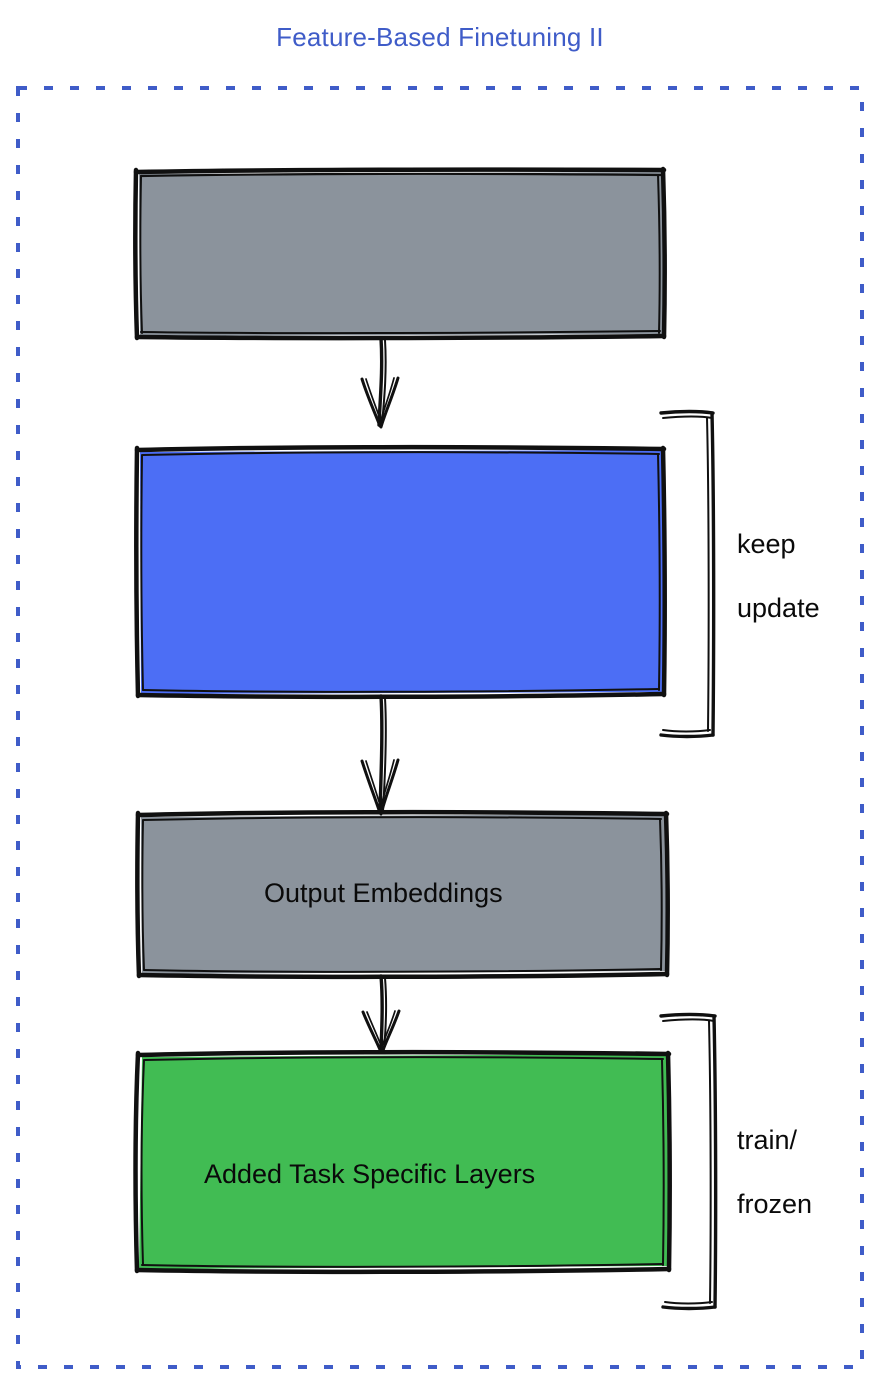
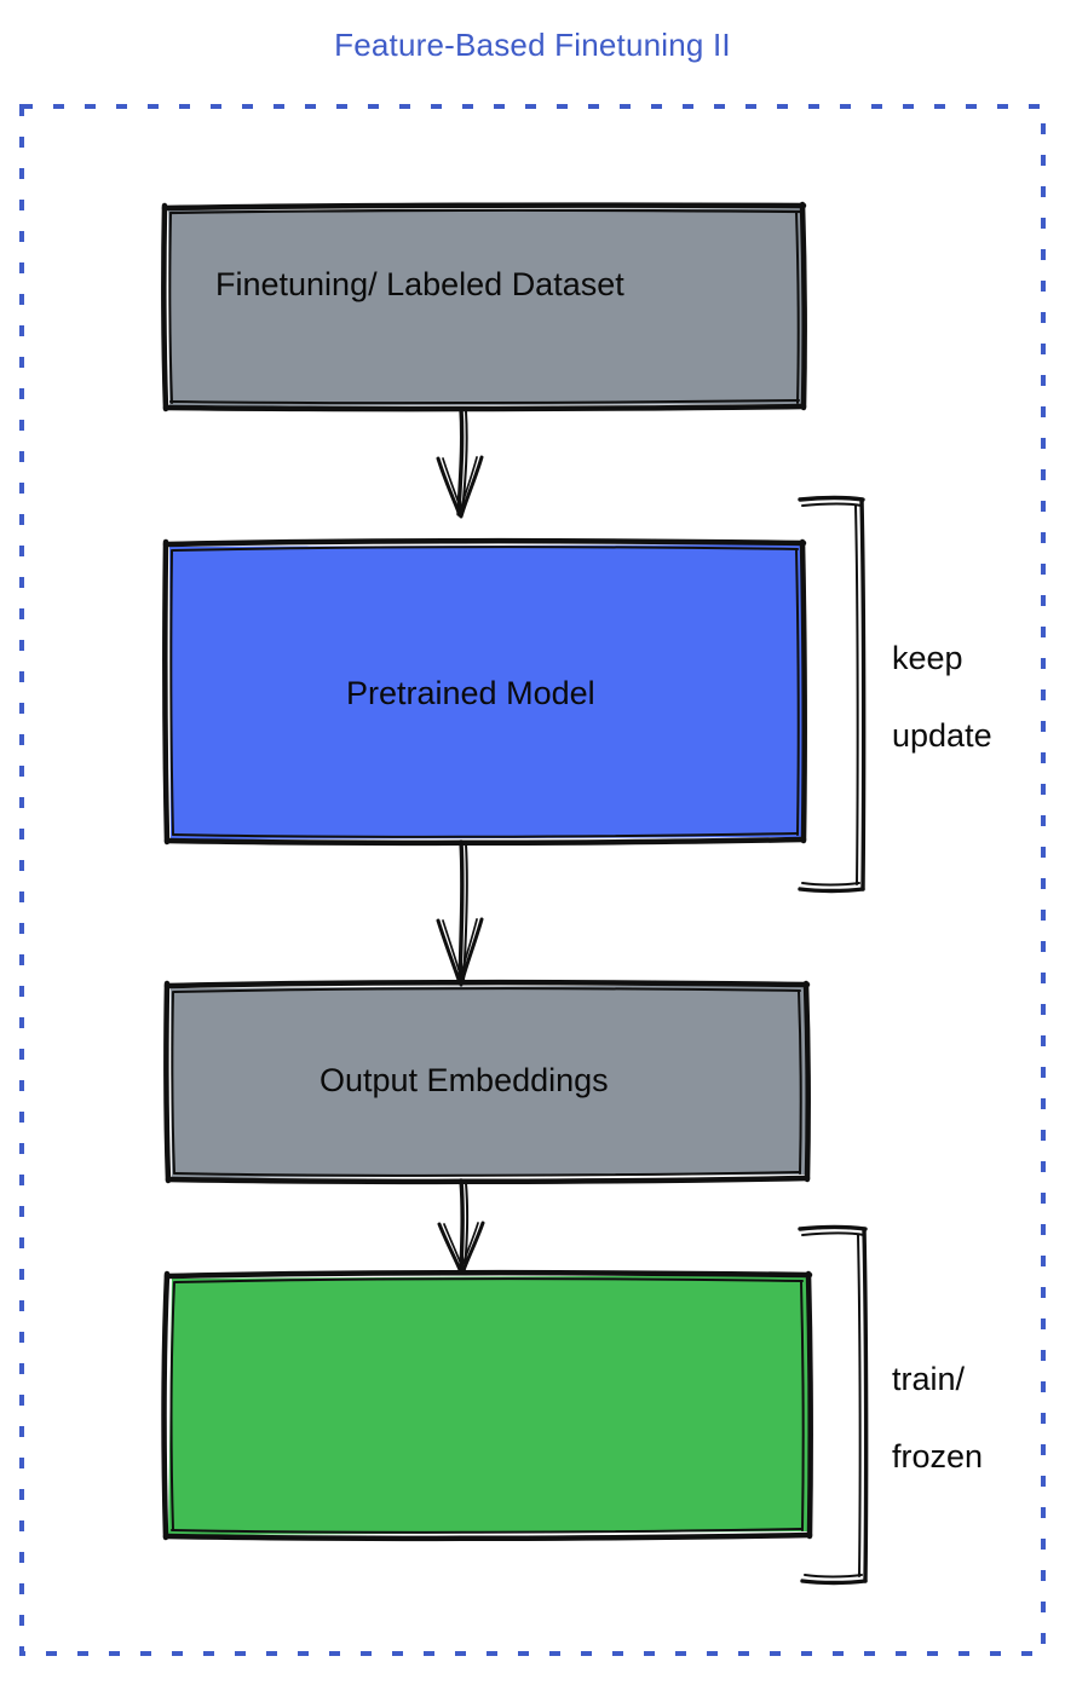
  Feature-Based Finetuning II
+ Finetuning/ Labeled Dataset
+ Pretrained Model
  Output Embeddings
- Added Task Specific Layers
  keep
  update
  train/
  frozen
